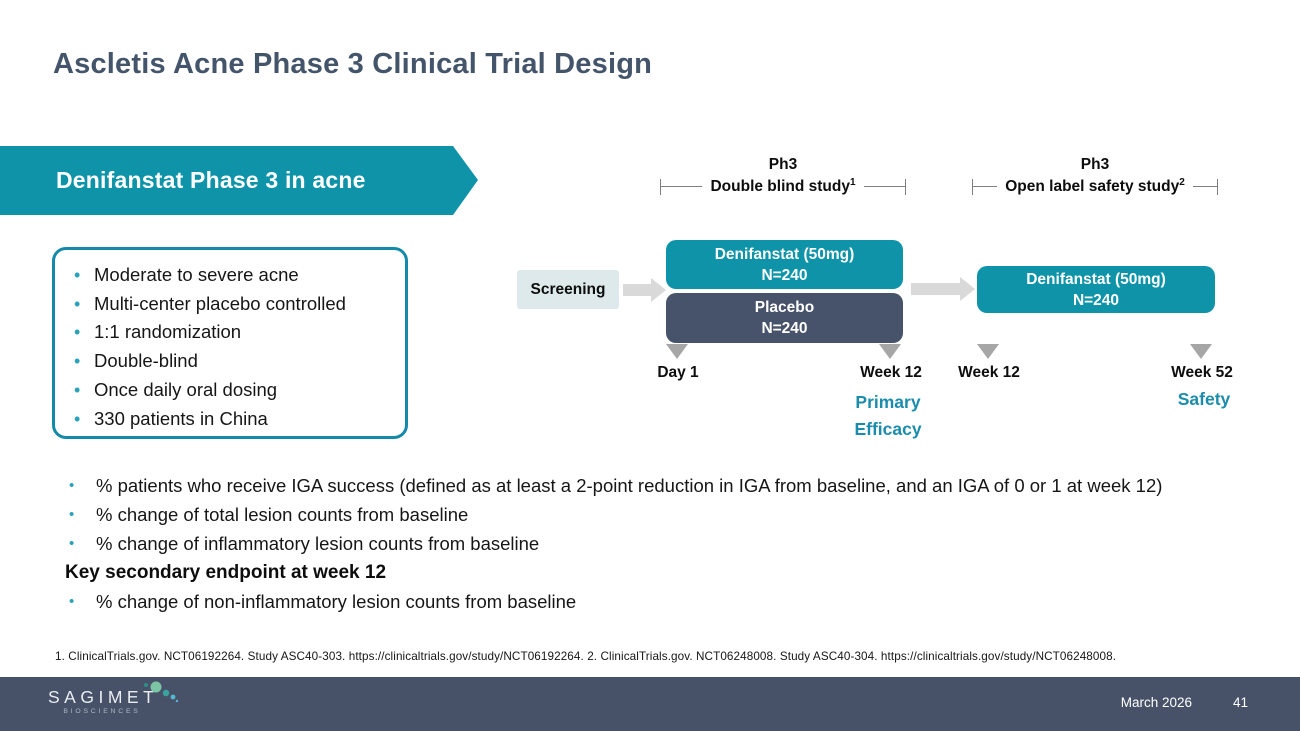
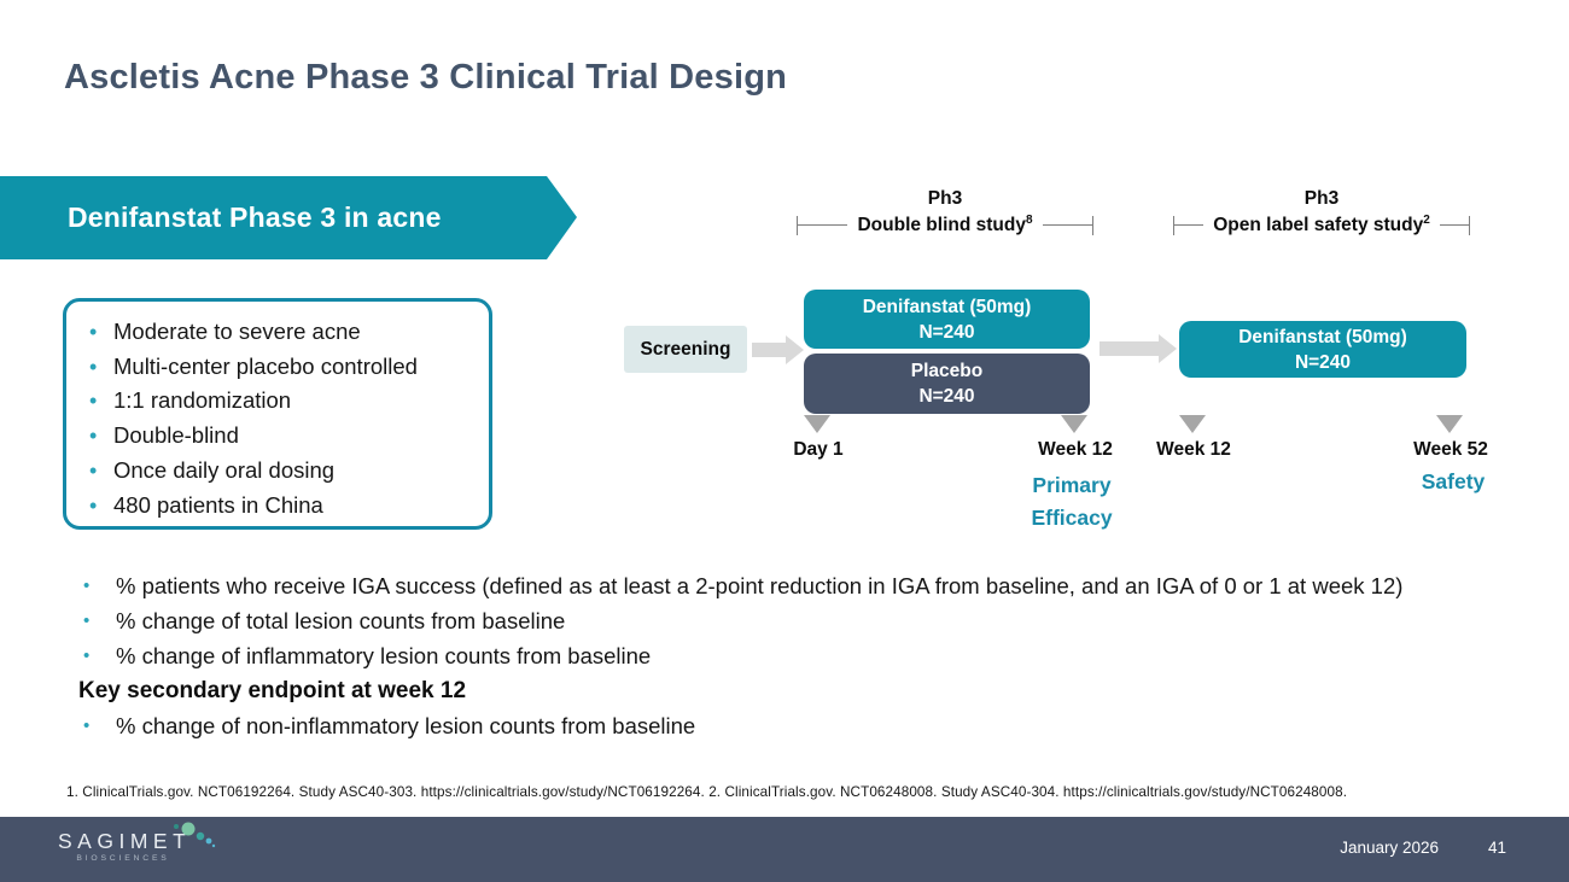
  Ascletis Acne Phase 3 Clinical Trial Design
  Denifanstat Phase 3 in acne
  Moderate to severe acne
  Multi-center placebo controlled
  1:1 randomization
  Double-blind
  Once daily oral dosing
- 330 patients in China
+ 480 patients in China
  Ph3
- Double blind study1
+ Double blind study8
  Ph3
  Open label safety study2
  Screening
  Denifanstat (50mg)
  N=240
  Placebo
  N=240
  Denifanstat (50mg)
  N=240
  Day 1
  Week 12
  Week 12
  Week 52
  Primary Efficacy
  Safety
  % patients who receive IGA success (defined as at least a 2-point reduction in IGA from baseline, and an IGA of 0 or 1 at week 12)
  % change of total lesion counts from baseline
  % change of inflammatory lesion counts from baseline
  Key secondary endpoint at week 12
  % change of non-inflammatory lesion counts from baseline
  1. ClinicalTrials.gov. NCT06192264. Study ASC40-303. https://clinicaltrials.gov/study/NCT06192264. 2. ClinicalTrials.gov. NCT06248008. Study ASC40-304. https://clinicaltrials.gov/study/NCT06248008.
  SAGIMET
- March 2026
+ January 2026
  41
